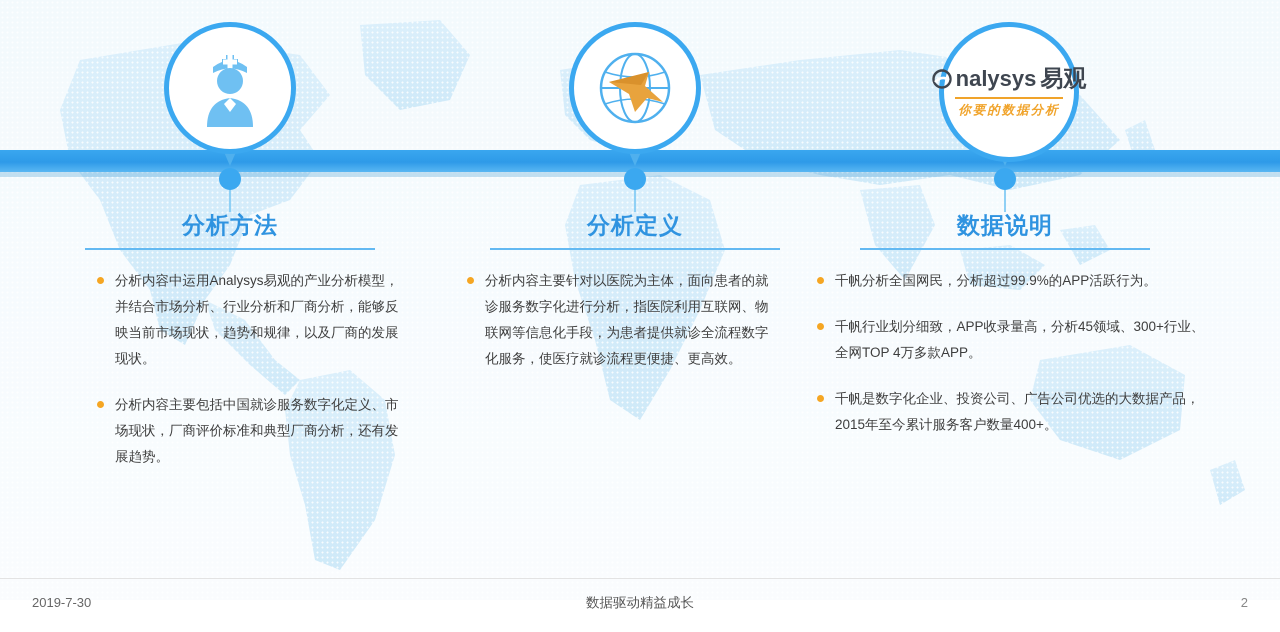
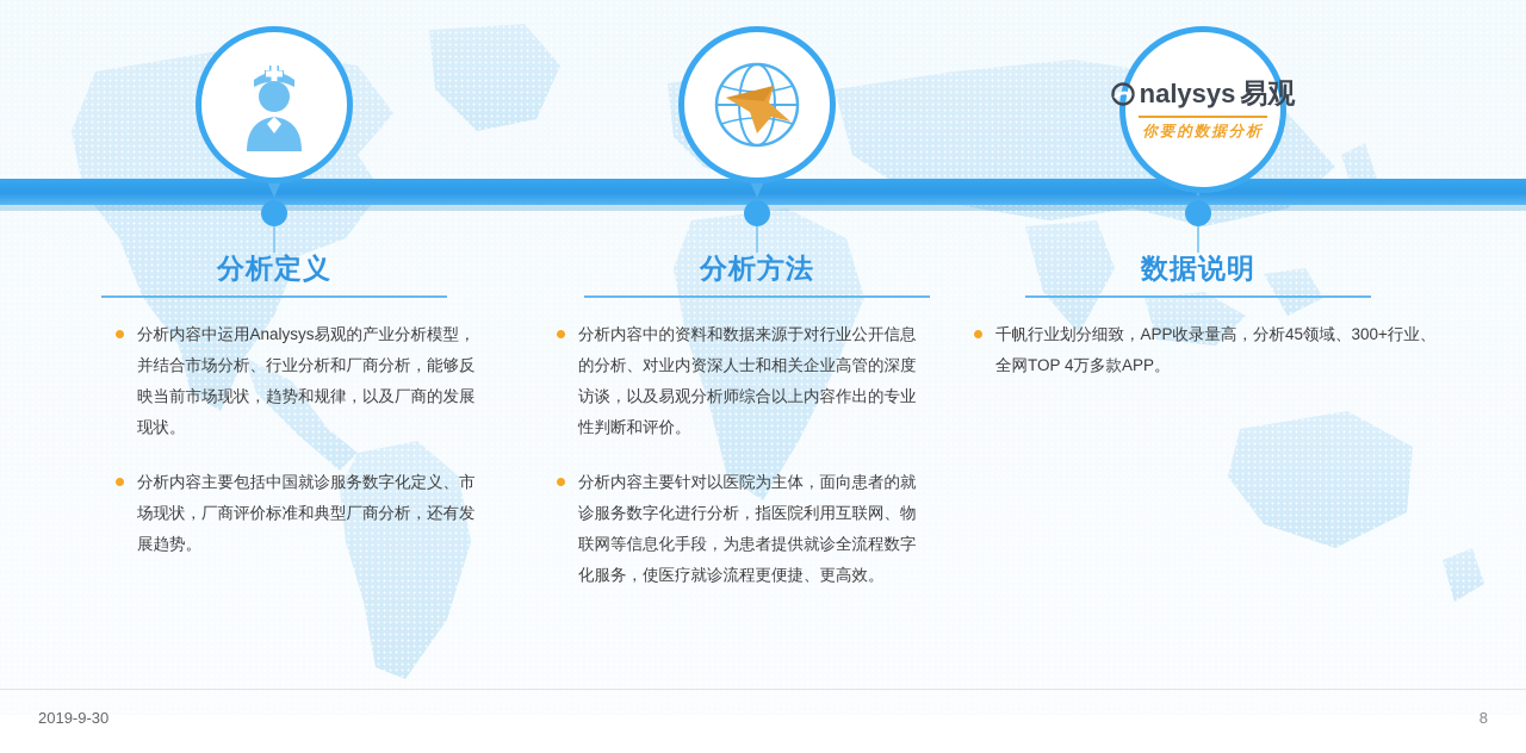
- 分析方法
+ 分析定义
  分析内容中运用Analysys易观的产业分析模型，并结合市场分析、行业分析和厂商分析，能够反映当前市场现状，趋势和规律，以及厂商的发展现状。
  分析内容主要包括中国就诊服务数字化定义、市场现状，厂商评价标准和典型厂商分析，还有发展趋势。
- 分析定义
+ 分析方法
+ 分析内容中的资料和数据来源于对行业公开信息的分析、对业内资深人士和相关企业高管的深度访谈，以及易观分析师综合以上内容作出的专业性判断和评价。
  分析内容主要针对以医院为主体，面向患者的就诊服务数字化进行分析，指医院利用互联网、物联网等信息化手段，为患者提供就诊全流程数字化服务，使医疗就诊流程更便捷、更高效。
  nalysys
  易观
  你要的数据分析
  数据说明
- 千帆分析全国网民，分析超过99.9%的APP活跃行为。
  千帆行业划分细致，APP收录量高，分析45领域、300+行业、全网TOP 4万多款APP。
- 千帆是数字化企业、投资公司、广告公司优选的大数据产品，2015年至今累计服务客户数量400+。
- 2019-7-30
+ 2019-9-30
- 数据驱动精益成长
- 2
+ 8
